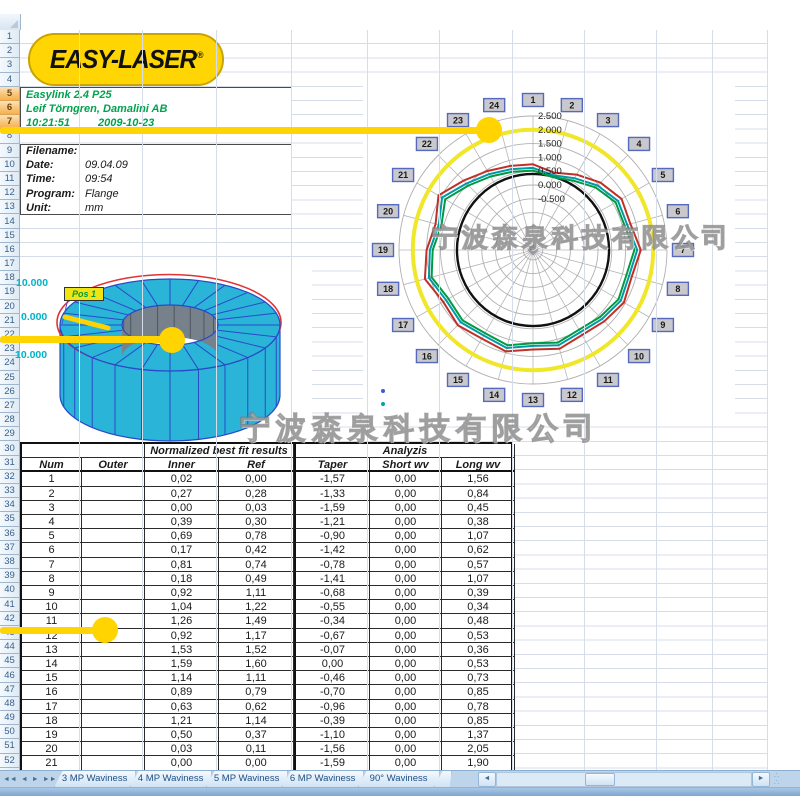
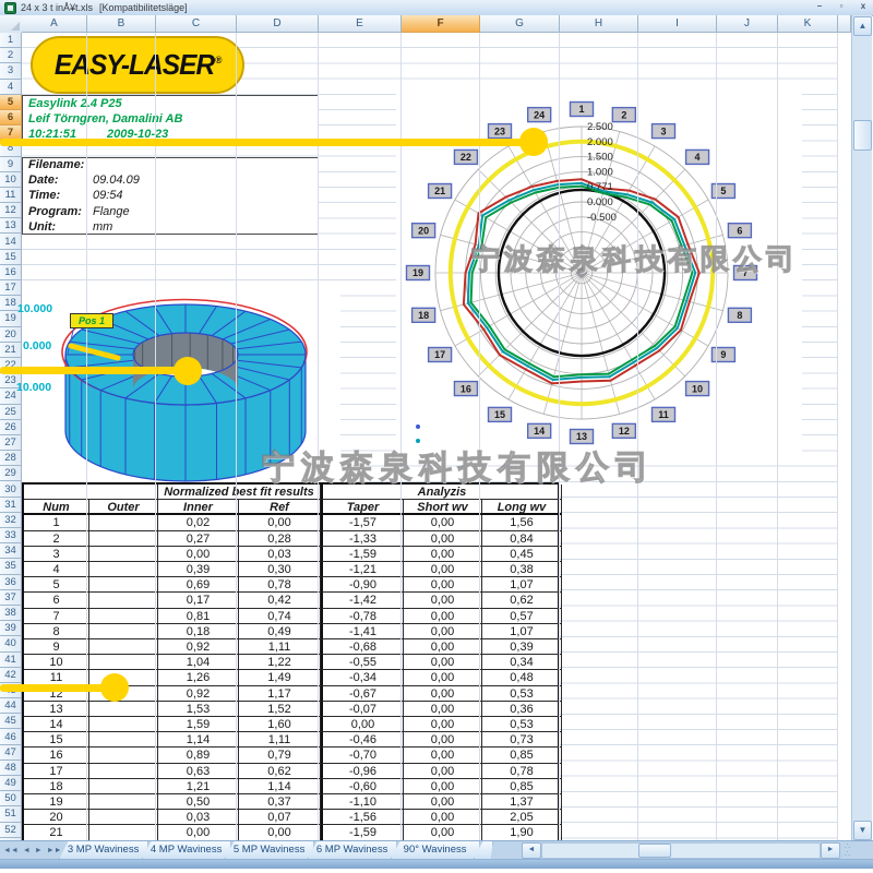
+ 24 x 3 t inÅ¥t.xls
+ [Kompatibilitetsläge]
+ –
+ ▫
+ x
+ A
+ B
+ C
+ D
+ E
+ F
+ G
+ H
+ I
+ J
+ K
  1
  2
  3
  4
  5
  6
  7
  8
  9
  10
  11
  12
  13
  14
  15
  16
  17
  18
  19
  20
  21
  22
  23
  24
  25
  26
  27
  28
  29
  30
  31
  32
  33
  34
  35
  36
  37
  38
  39
  40
  41
  42
  44
  45
  46
  47
  48
  49
  50
  51
  52
  EASY-LASER®
  Easylink 2.4 P25
  Leif Törngren, Damalii AB
  10:21:51
  2009-10-23
  Filename:
  Date:
  09.04.09
  Time:
  09:54
  Program:
  Flange
  Unit:
  mm
  Normalizedest fit results
  Analyzis
  Num
  Outer
  Inner
  Ref
  Taper
  Short wv
  Long wv
  1
  0,02
  0,00
  -1,57
  0,00
  1,56
  2
  0,27
  0,28
  -1,33
  0,00
  0,84
  3
  0,00
  0,03
  -1,59
  0,00
  0,45
  4
  0,39
  0,30
  -1,21
  0,00
  0,38
  5
  0,69
  0,78
  -0,90
  0,00
  1,07
  6
  0,17
  0,42
  -1,42
  0,00
  0,62
  7
  0,81
  0,74
  -0,78
  0,00
  0,57
  8
  0,18
  0,49
  -1,41
  0,00
  1,07
  9
  0,92
  1,11
  -0,68
  0,00
  0,39
  10
  1,04
  1,22
  -0,55
  0,00
  0,34
  11
  1,26
  1,49
  -0,34
  0,00
  0,48
  12
  0,92
  1,17
  -0,67
  0,00
  0,53
  13
  1,53
  1,52
  -0,07
  0,00
  0,36
  14
  1,59
  1,60
  0,00
  0,00
  0,53
  15
  1,14
  1,11
  -0,46
  0,00
  0,73
  16
  0,89
  0,79
  -0,70
  0,00
  0,85
  17
  0,63
  0,62
  -0,96
  0,00
  0,78
  18
  1,21
  1,14
- -0,39
+ -0,60
  0,00
  0,85
  19
  0,50
  0,37
  -1,10
  0,00
  1,37
  20
  0,03
- 0,11
+ 0,07
  -1,56
  0,00
  2,05
  21
  0,00
  0,00
  -1,59
  0,00
  1,90
  2.500
  2.000
  1.500
  1.000
- 0.500
+ 0.771
  0.000
  -0.500
  1
  2
  3
  4
  5
  6
  7
  8
  9
  10
  11
  12
  13
  14
  15
  16
  17
  18
  19
  20
  21
  22
  23
  24
  10.000
  0.000
  10.000
  Pos 1
  宁波森泉科技有限公司
  宁波森泉科技有限公司
+ ▲
+ ▼
  3 MP Waviness
  4 MP Waviness
  5 MP Waviness
  6 MP Waviness
  90° Waviness
  ∴
  ∴
